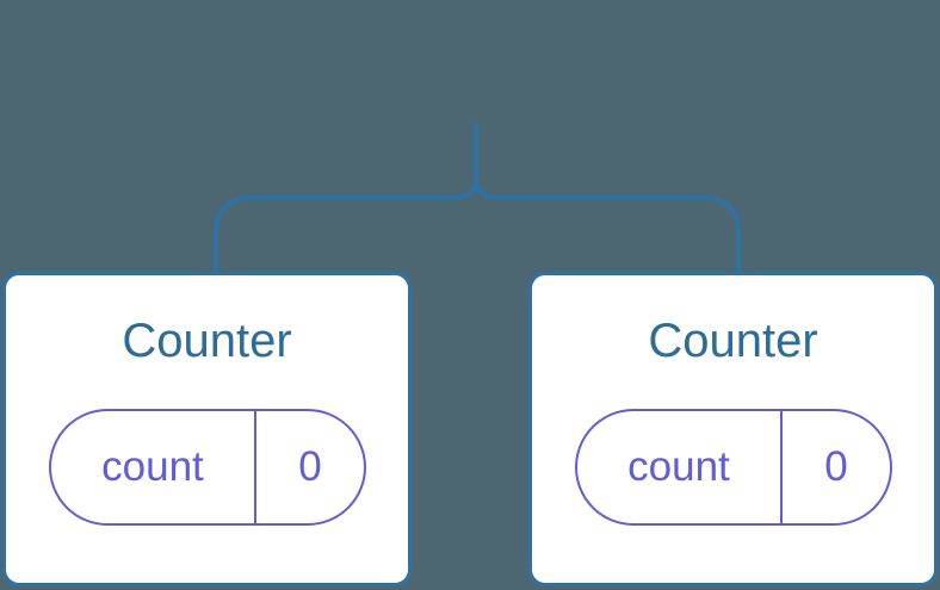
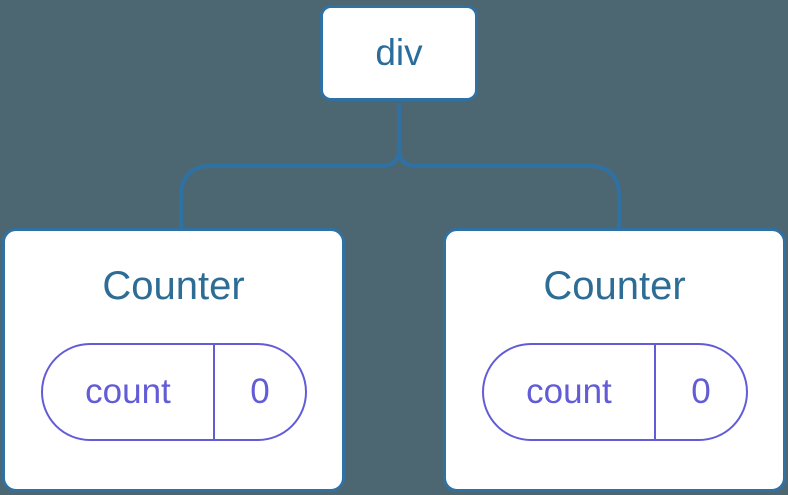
+ div
  Counter
  count
  0
  Counter
  count
  0
